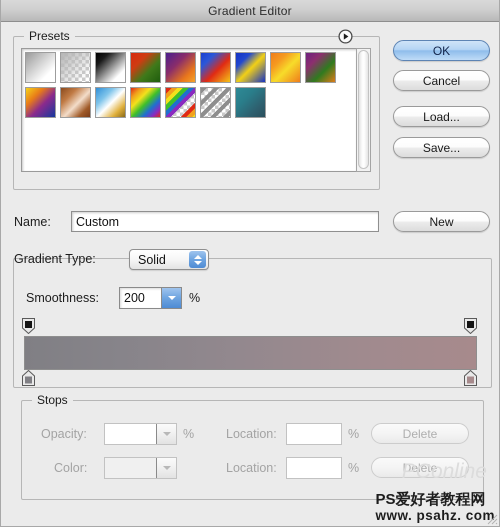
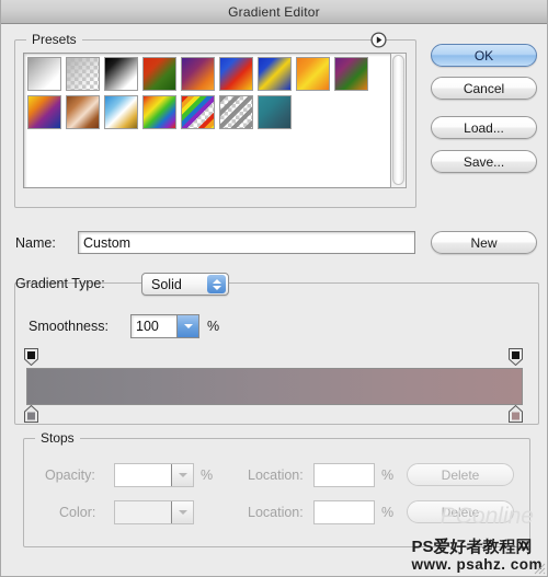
  Gradient Editor
  Presets
  OK
  Cancel
  Load...
  Save...
  Name:
  Custom
  New
  Gradient Type:
  Solid
  Smoothness:
- 200
+ 100
  %
  Stops
  Opacity:
  %
  Location:
  %
  Delete
  Color:
  Location:
  %
  Delete
  PConline
  PS爱好者教程网
  www. psahz. com
